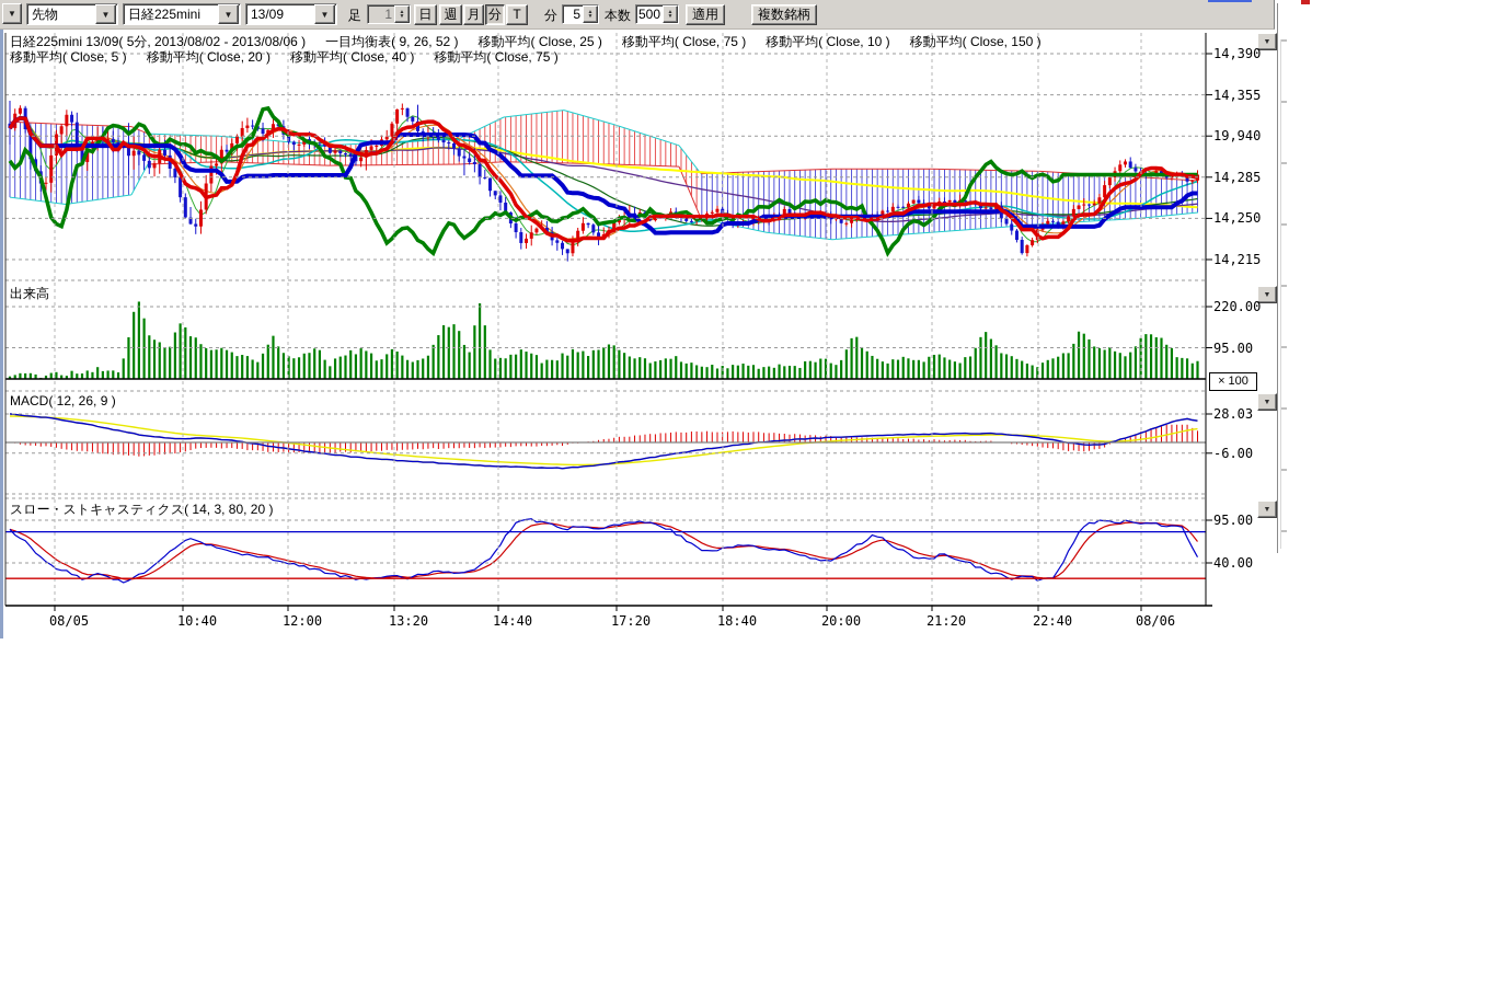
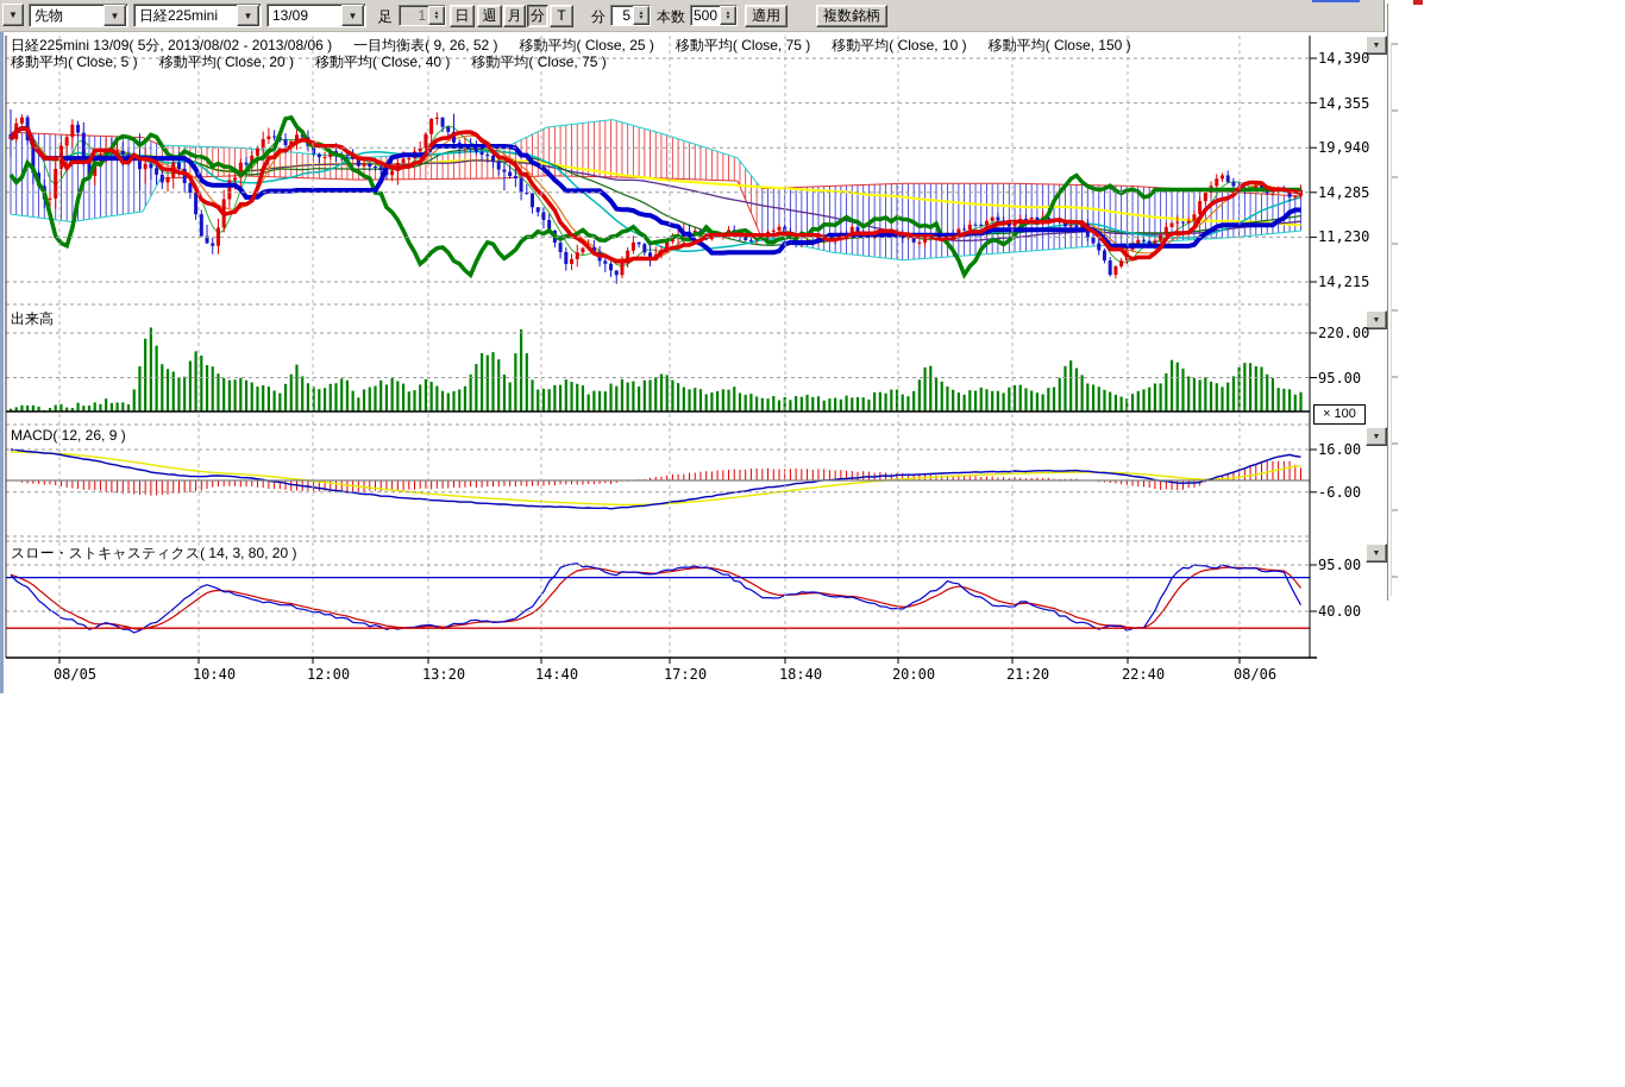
  ▼
  先物
  ▼
  日経225mini
  ▼
  13/09
  ▼
  足
  1
  日
  週
  月
  分
  T
  分
  5
  本数
  500
  適用
  複数銘柄
  日経225mini 13/09( 5分, 2013/08/02 - 2013/08/06 ) 一目均衡表( 9, 26, 52 ) 移動平均( Close, 25 ) 移動平均( Close, 75 ) 移動平均( Close, 10 ) 移動平均( Close, 150 )
  移動平均( Close, 5 ) 移動平均( Close, 20 ) 移動平均( Close, 40 ) 移動平均( Close, 75 )
  出来高
  MACD( 12, 26, 9 )
  スロー・ストキャスティクス( 14, 3, 80, 20 )
  × 100
  14,390
  14,355
  19,940
  14,285
- 14,250
+ 11,230
  14,215
  220.00
  95.00
- 28.03
+ 16.00
  -6.00
  95.00
  40.00
  08/05
  10:40
  12:00
  13:20
  14:40
  17:20
  18:40
  20:00
  21:20
  22:40
  08/06
